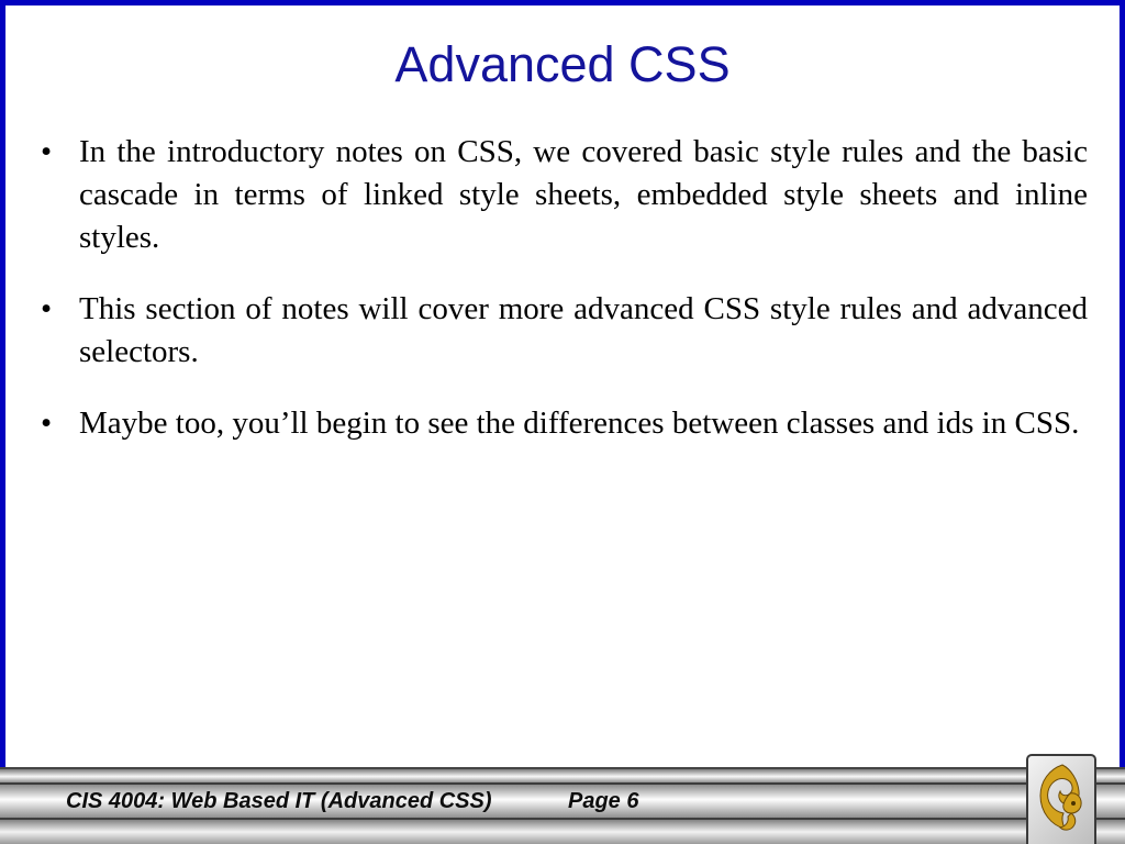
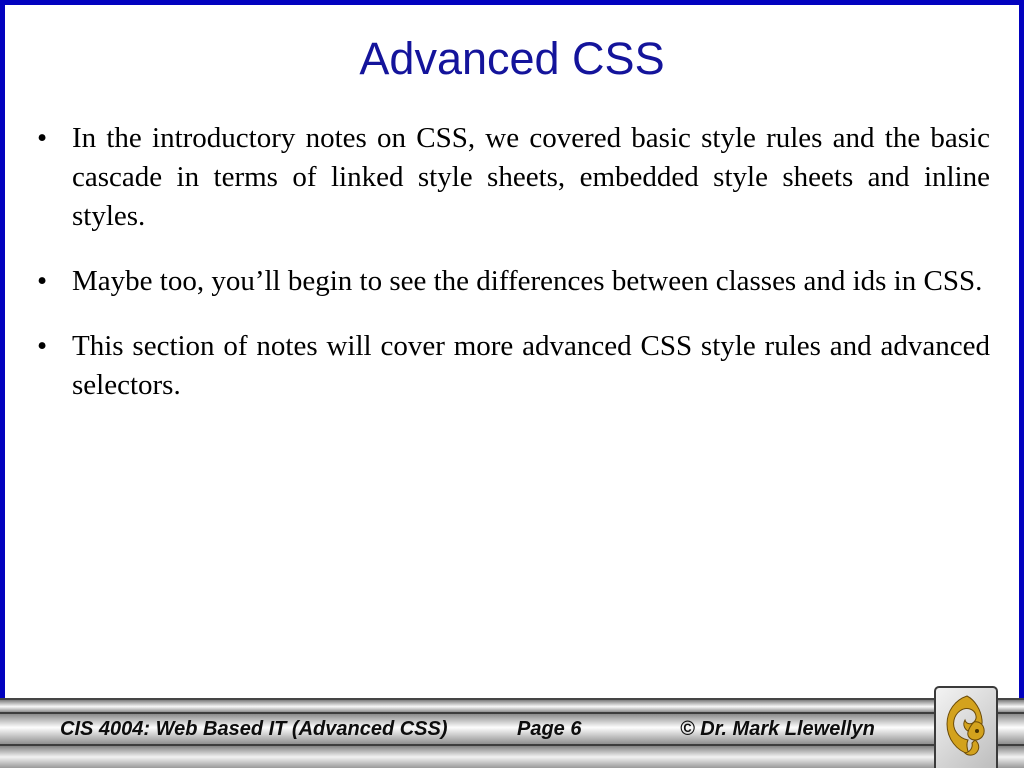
  Advanced CSS
  •
  In the introductory notes on CSS, we covered basic style rules and the basic cascade in terms of linked style sheets, embedded style sheets and inline styles.
  •
- This section of notes will cover more advanced CSS style rules and advanced selectors.
+ Maybe too, you’ll begin to see the differences between classes and ids in CSS.
  •
- Maybe too, you’ll begin to see the differences between classes and ids in CSS.
+ This section of notes will cover more advanced CSS style rules and advanced selectors.
  CIS 4004: Web Based IT (Advanced CSS)
  Page 6
+ © Dr. Mark Llewellyn
